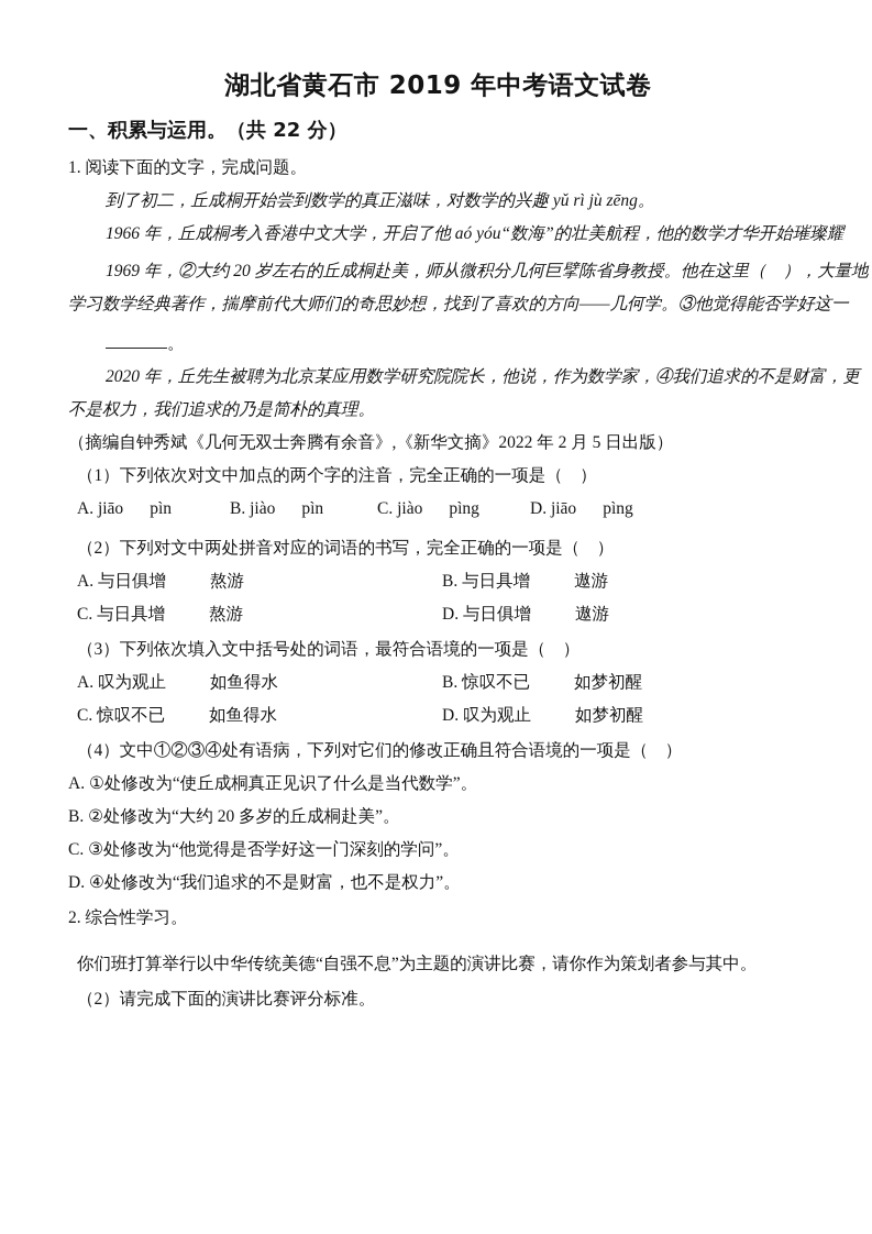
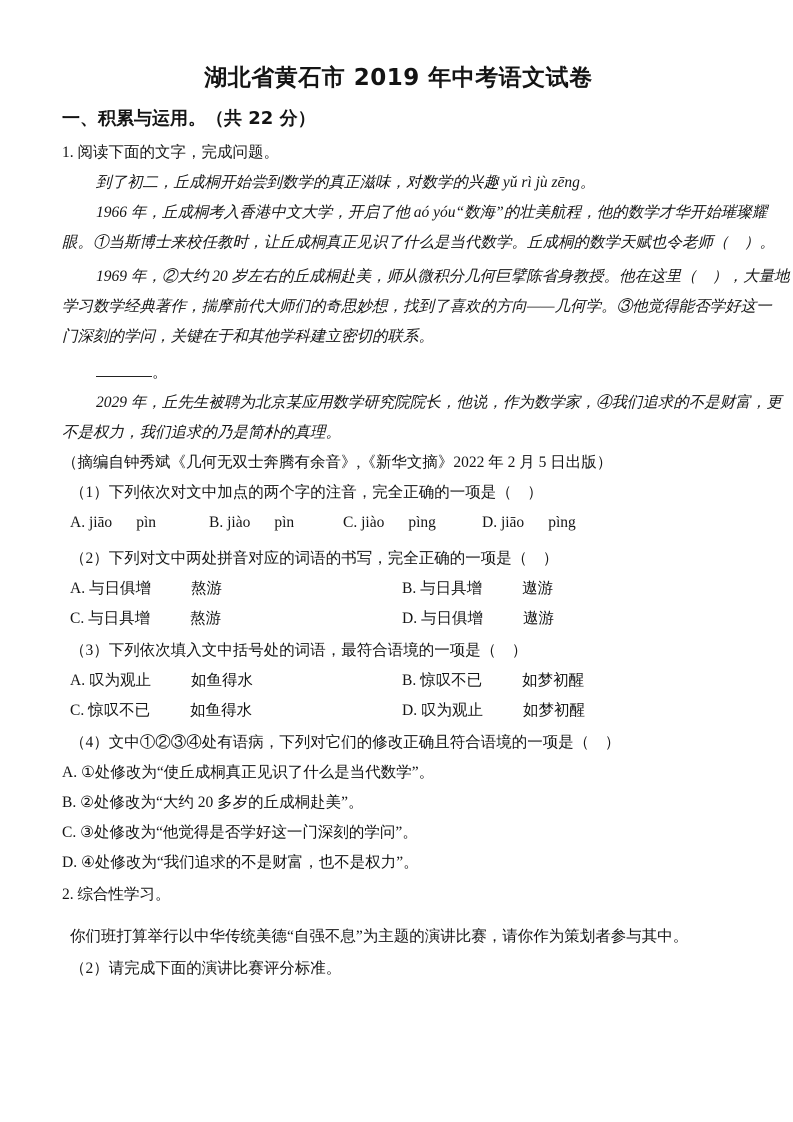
  湖北省黄石市 2019 年中考语文试卷
  一、积累与运用。（共 22 分）
  1. 阅读下面的文字，完成问题。
  到了初二，丘成桐开始尝到数学的真正滋味，对数学的兴趣 yǔ rì jù zēng。
  1966 年，丘成桐考入香港中文大学，开启了他 aó yóu“数海”的壮美航程，他的数学才华开始璀璨耀
+ 眼。①当斯博士来校任教时，让丘成桐真正见识了什么是当代数学。丘成桐的数学天赋也令老师（ ）。
  1969 年，②大约 20 岁左右的丘成桐赴美，师从微积分几何巨擘陈省身教授。他在这里（ ），大量地
  学习数学经典著作，揣摩前代大师们的奇思妙想，找到了喜欢的方向——几何学。③他觉得能否学好这一
+ 门深刻的学问，关键在于和其他学科建立密切的联系。
  。
- 2020 年，丘先生被聘为北京某应用数学研究院院长，他说，作为数学家，④我们追求的不是财富，更
+ 2029 年，丘先生被聘为北京某应用数学研究院院长，他说，作为数学家，④我们追求的不是财富，更
  不是权力，我们追求的乃是简朴的真理。
  （摘编自钟秀斌《几何无双士奔腾有余音》,《新华文摘》2022 年 2 月 5 日出版）
  （1）下列依次对文中加点的两个字的注音，完全正确的一项是（ ）
  A. jiāo pìn
  B. jiào pìn
  C. jiào pìng
  D. jiāo pìng
  （2）下列对文中两处拼音对应的词语的书写，完全正确的一项是（ ）
  A. 与日俱增 熬游
  B. 与日具增 遨游
  C. 与日具增 熬游
  D. 与日俱增 遨游
  （3）下列依次填入文中括号处的词语，最符合语境的一项是（ ）
  A. 叹为观止 如鱼得水
  B. 惊叹不已 如梦初醒
  C. 惊叹不已 如鱼得水
  D. 叹为观止 如梦初醒
  （4）文中①②③④处有语病，下列对它们的修改正确且符合语境的一项是（ ）
  A. ①处修改为“使丘成桐真正见识了什么是当代数学”。
  B. ②处修改为“大约 20 多岁的丘成桐赴美”。
  C. ③处修改为“他觉得是否学好这一门深刻的学问”。
  D. ④处修改为“我们追求的不是财富，也不是权力”。
  2. 综合性学习。
  你们班打算举行以中华传统美德“自强不息”为主题的演讲比赛，请你作为策划者参与其中。
  （2）请完成下面的演讲比赛评分标准。
